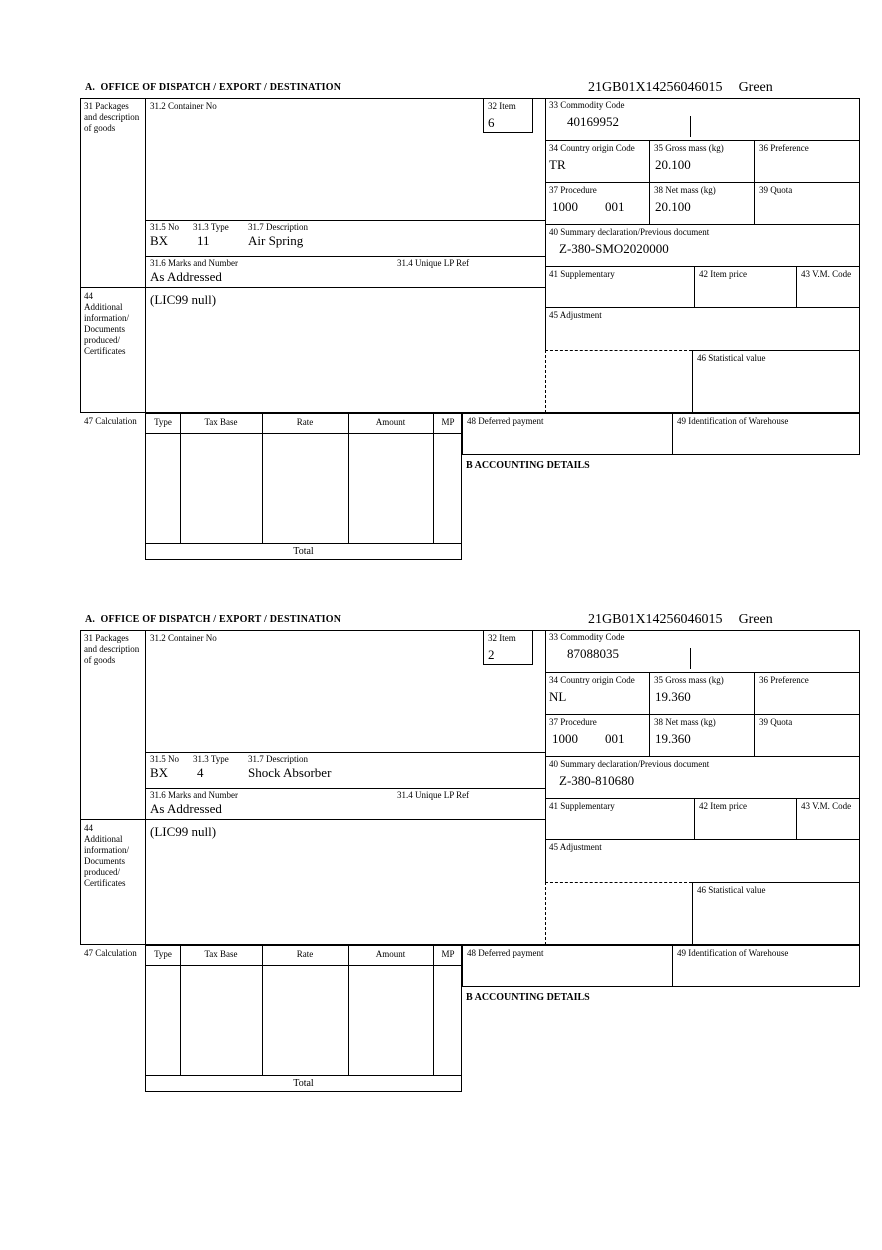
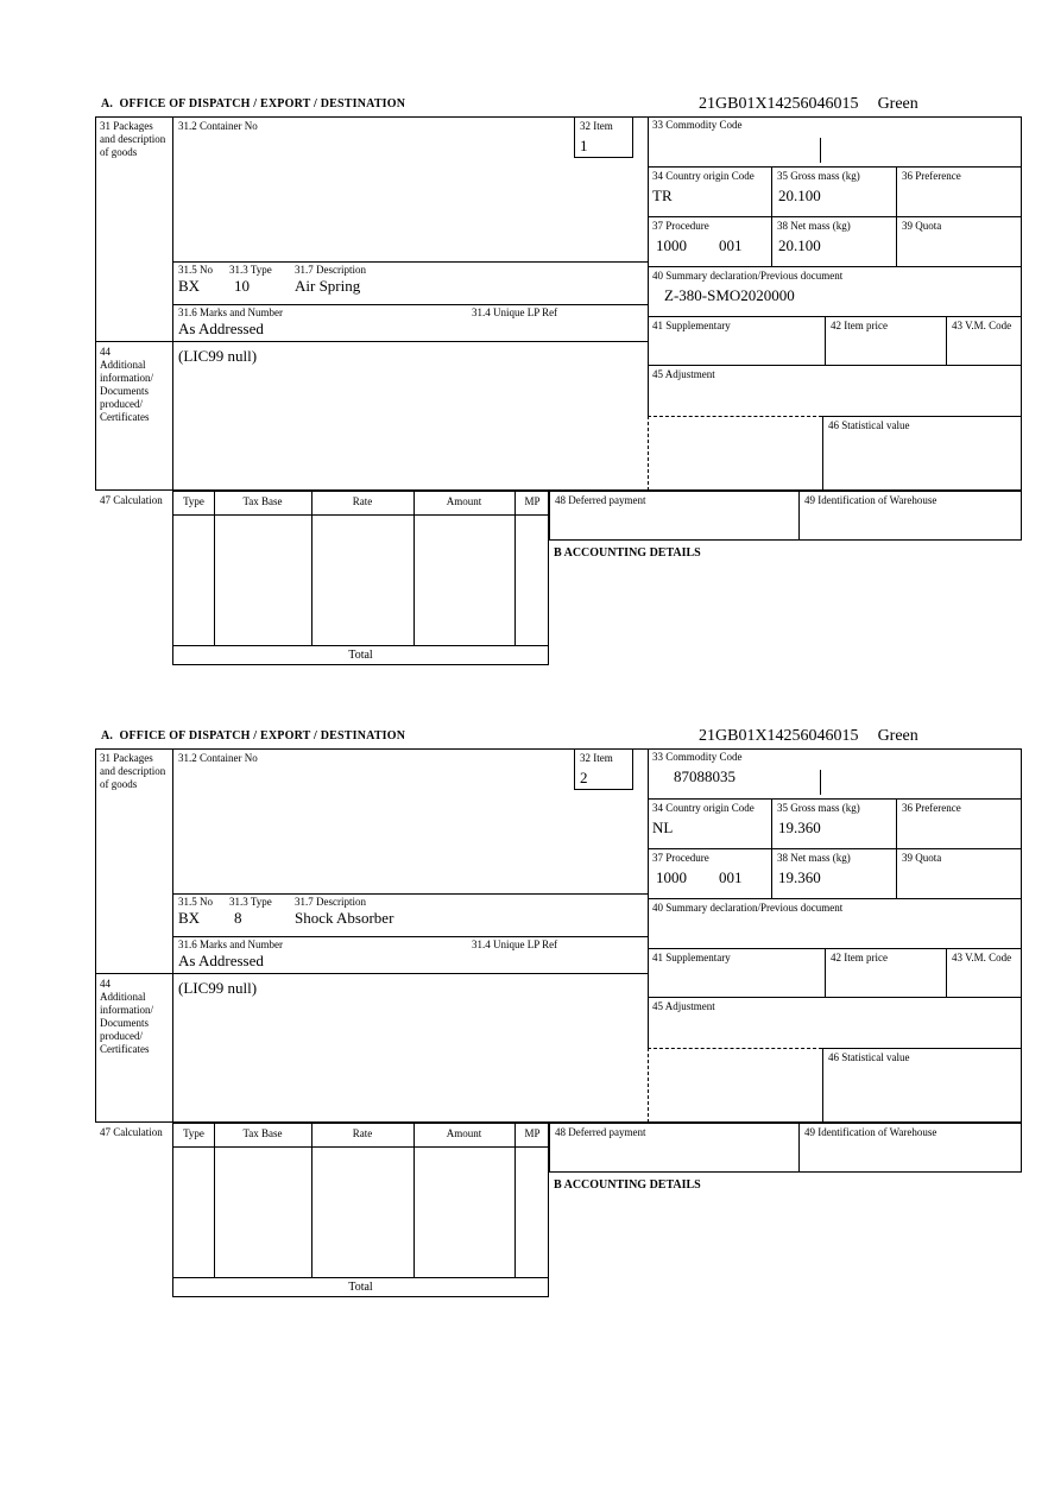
  A. OFFICE OF DISPATCH / EXPORT / DESTINATION
  21GB01X14256046015 Green
  31 Packages and description of goods
  44
  Additional information/ Documents produced/ Certificates
  47 Calculation
  31.2 Container No
  32 Item
- 6
+ 1
  31.5 No
  31.3 Type
  31.7 Description
  BX
- 11
+ 10
  Air Spring
  31.6 Marks and Number
  31.4 Unique LP Ref
  As Addressed
  (LIC99 null)
  33 Commodity Code
- 40169952
  34 Country origin Code
  TR
  35 Gross mass (kg)
  20.100
  36 Preference
  37 Procedure
  1000 001
  38 Net mass (kg)
  20.100
  39 Quota
  40 Summary declaration/Previous document
  Z-380-SMO2020000
  41 Supplementary
  42 Item price
  43 V.M. Code
  45 Adjustment
  46 Statistical value
  Type
  Tax Base
  Rate
  Amount
  MP
  Total
  48 Deferred payment
  49 Identification of Warehouse
  B ACCOUNTING DETAILS
  A. OFFICE OF DISPATCH / EXPORT / DESTINATION
  21GB01X14256046015 Green
  31 Packages and description of goods
  44
  Additional information/ Documents produced/ Certificates
  47 Calculation
  31.2 Container No
  32 Item
  2
  31.5 No
  31.3 Type
  31.7 Description
  BX
- 4
+ 8
  Shock Absorber
  31.6 Marks and Number
  31.4 Unique LP Ref
  As Addressed
  (LIC99 null)
  33 Commodity Code
  87088035
  34 Country origin Code
  NL
  35 Gross mass (kg)
  19.360
  36 Preference
  37 Procedure
  1000 001
  38 Net mass (kg)
  19.360
  39 Quota
  40 Summary declaration/Previous document
- Z-380-810680
  41 Supplementary
  42 Item price
  43 V.M. Code
  45 Adjustment
  46 Statistical value
  Type
  Tax Base
  Rate
  Amount
  MP
  Total
  48 Deferred payment
  49 Identification of Warehouse
  B ACCOUNTING DETAILS
